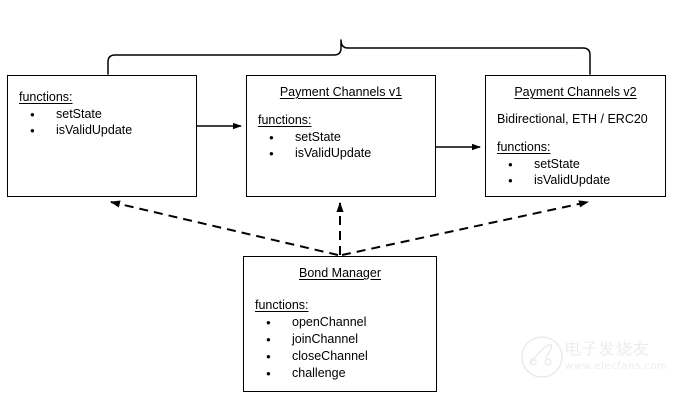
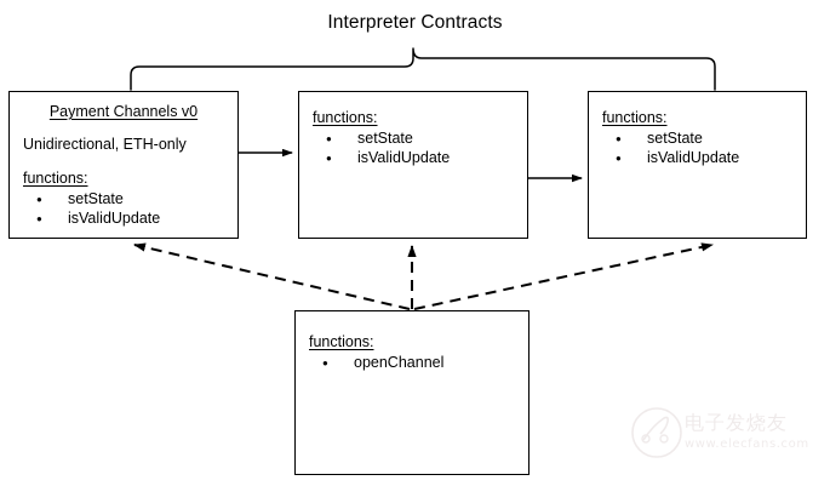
+ Interpreter Contracts
+ Payment Channels v0
+ Unidirectional, ETH-only
  functions:
  setState
  isValidUpdate
- Payment Channels v1
  functions:
  setState
  isValidUpdate
- Payment Channels v2
- Bidirectional, ETH / ERC20
  functions:
  setState
  isValidUpdate
- Bond Manager
  functions:
  openChannel
- joinChannel
- closeChannel
- challenge
